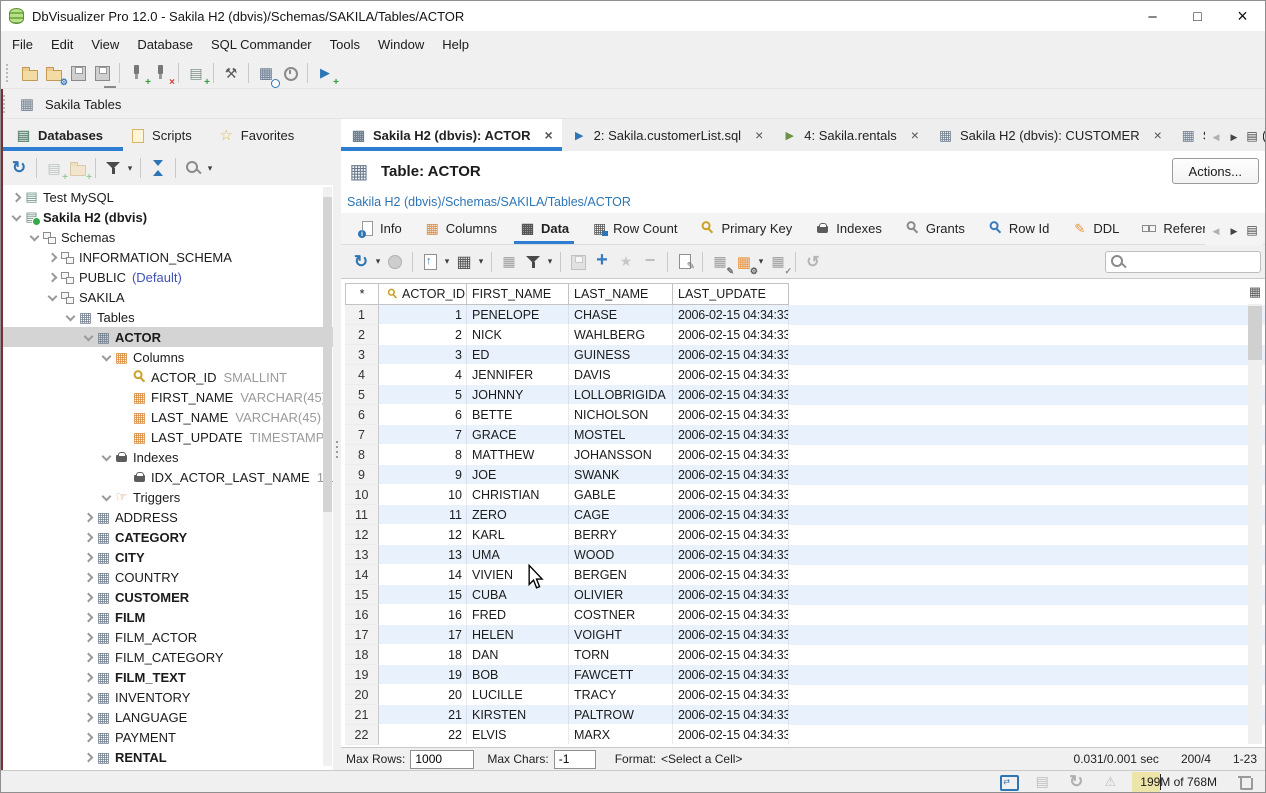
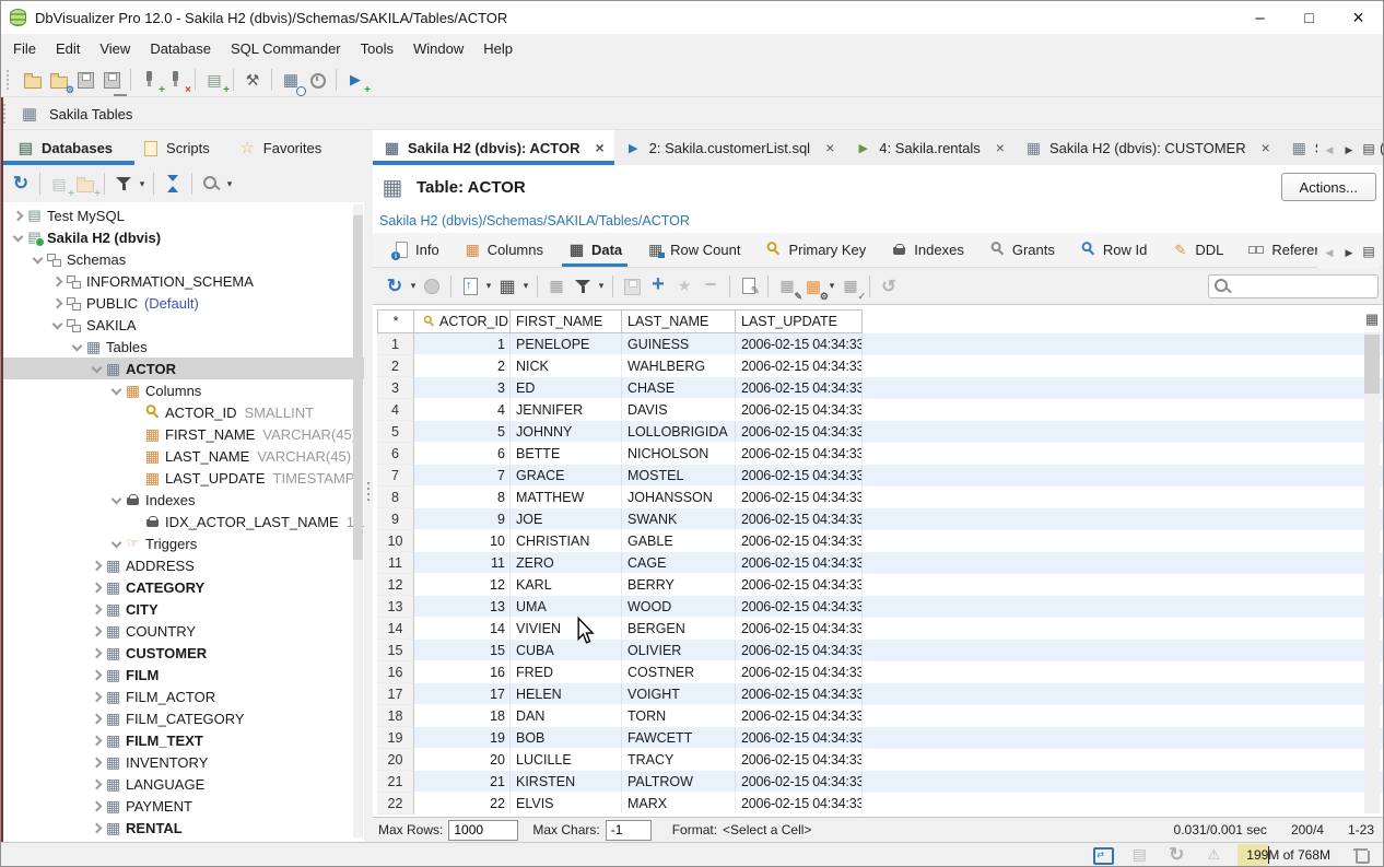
  DbVisualizer Pro 12.0 - Sakila H2 (dbvis)/Schemas/SAKILA/Tables/ACTOR
  File
  Edit
  View
  Database
  SQL Commander
  Tools
  Window
  Help
  Sakila Tables
  Databases
  Scripts
  Favorites
  Test MySQL
  Sakila H2 (dbvis)
  Schemas
  INFORMATION_SCHEMA
  PUBLIC
  (Default)
  SAKILA
  Tables
  ACTOR
  Columns
  ACTOR_ID
  SMALLINT
  FIRST_NAME
  VARCHAR(45
  LAST_NAME
  VARCHAR(45)
  LAST_UPDATE
  TIMESTAMP
  Indexes
  IDX_ACTOR_LAST_NAME
  Triggers
  ADDRESS
  CATEGORY
  CITY
  COUNTRY
  CUSTOMER
  FILM
  FILM_ACTOR
  FILM_CATEGORY
  FILM_TEXT
  INVENTORY
  LANGUAGE
  PAYMENT
  RENTAL
  Sakila H2 (dbvis): ACTOR
  2: Sakila.customerList.sql
  4: Sakila.rentals
  Sakila H2 (dbvis): CUSTOMER
  Table: ACTOR
  Actions...
  Sakila H2 (dbvis)/Schemas/SAKILA/Tables/ACTOR
  Info
  Columns
  Data
  Row Count
  Primary Key
  Indexes
  Grants
  Row Id
  DDL
  *
  ACTOR_ID
  FIRST_NAME
  LAST_NAME
  LAST_UPDATE
  1
  1
  PENELOPE
- CHASE
+ GUINESS
  2006-02-15 04:34:33
  2
  2
  NICK
  WAHLBERG
  2006-02-15 04:34:33
  3
  3
  ED
- GUINESS
+ CHASE
  2006-02-15 04:34:33
  4
  4
  JENNIFER
  DAVIS
  2006-02-15 04:34:33
  5
  5
  JOHNNY
  LOLLOBRIGIDA
  2006-02-15 04:34:33
  6
  6
  BETTE
  NICHOLSON
  2006-02-15 04:34:33
  7
  7
  GRACE
  MOSTEL
  2006-02-15 04:34:33
  8
  8
  MATTHEW
  JOHANSSON
  2006-02-15 04:34:33
  9
  9
  JOE
  SWANK
  2006-02-15 04:34:33
  10
  10
  CHRISTIAN
  GABLE
  2006-02-15 04:34:33
  11
  11
  ZERO
  CAGE
  2006-02-15 04:34:33
  12
  12
  KARL
  BERRY
  2006-02-15 04:34:33
  13
  13
  UMA
  WOOD
  2006-02-15 04:34:33
  14
  14
  VIVIEN
  BERGEN
  2006-02-15 04:34:33
  15
  15
  CUBA
  OLIVIER
  2006-02-15 04:34:33
  16
  16
  FRED
  COSTNER
  2006-02-15 04:34:33
  17
  17
  HELEN
  VOIGHT
  2006-02-15 04:34:33
  18
  18
  DAN
  TORN
  2006-02-15 04:34:33
  19
  19
  BOB
  FAWCETT
  2006-02-15 04:34:33
  20
  20
  LUCILLE
  TRACY
  2006-02-15 04:34:33
  21
  21
  KIRSTEN
  PALTROW
  2006-02-15 04:34:33
  22
  22
  ELVIS
  MARX
  2006-02-15 04:34:33
  Max Rows:
  1000
  Max Chars:
  -1
  Format:
  <Select a Cell>
  0.031/0.001 sec
  200/4
  1-23
  199M of 768M
